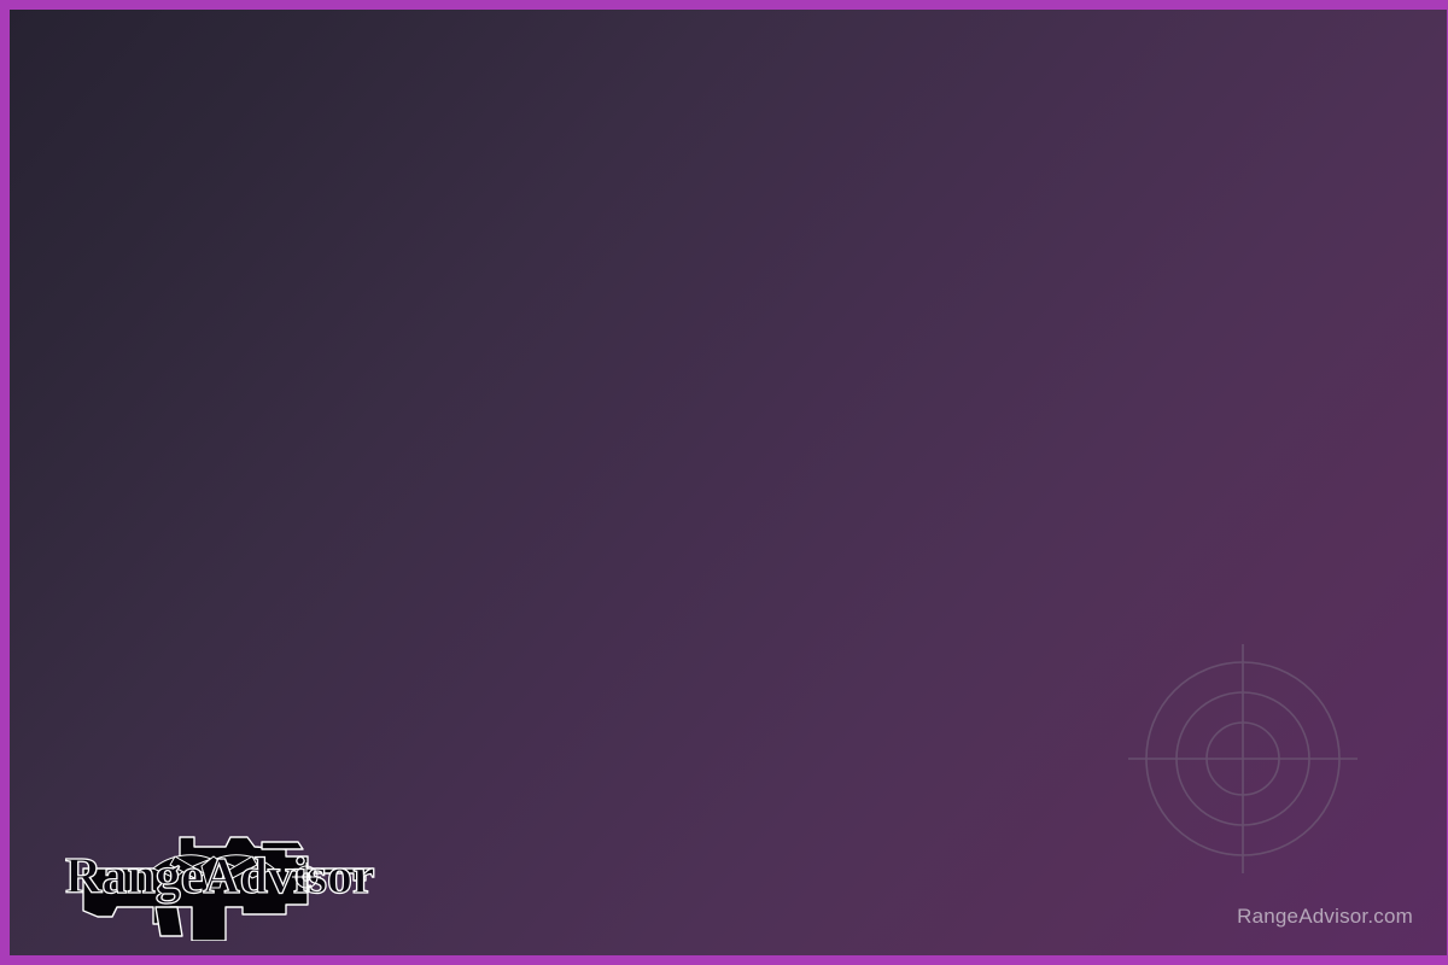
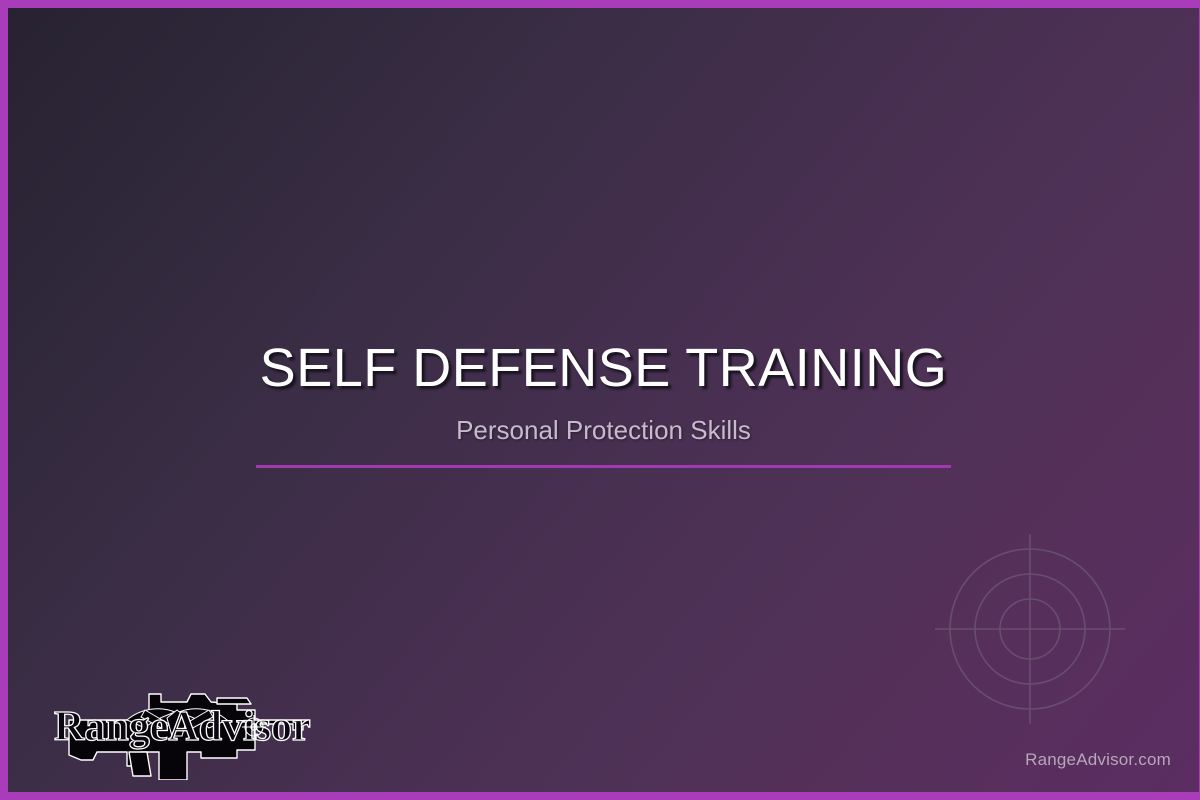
+ SELF DEFENSE TRAINING
+ Personal Protection Skills
  RangeAdvor
  RangeAdvisor.com
